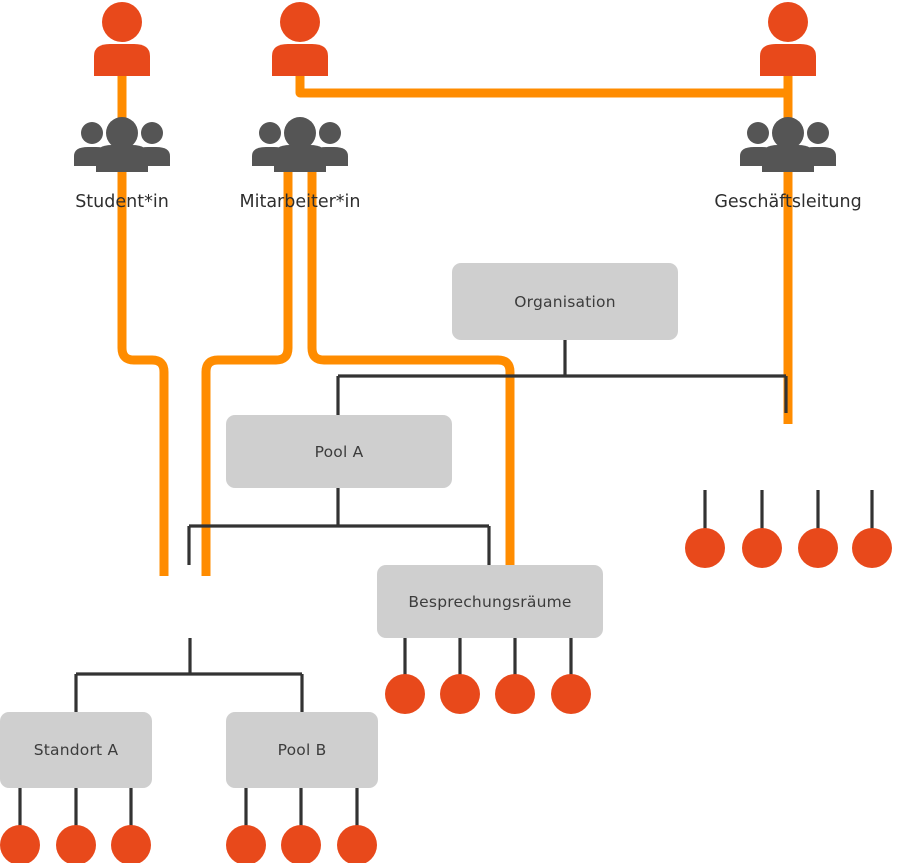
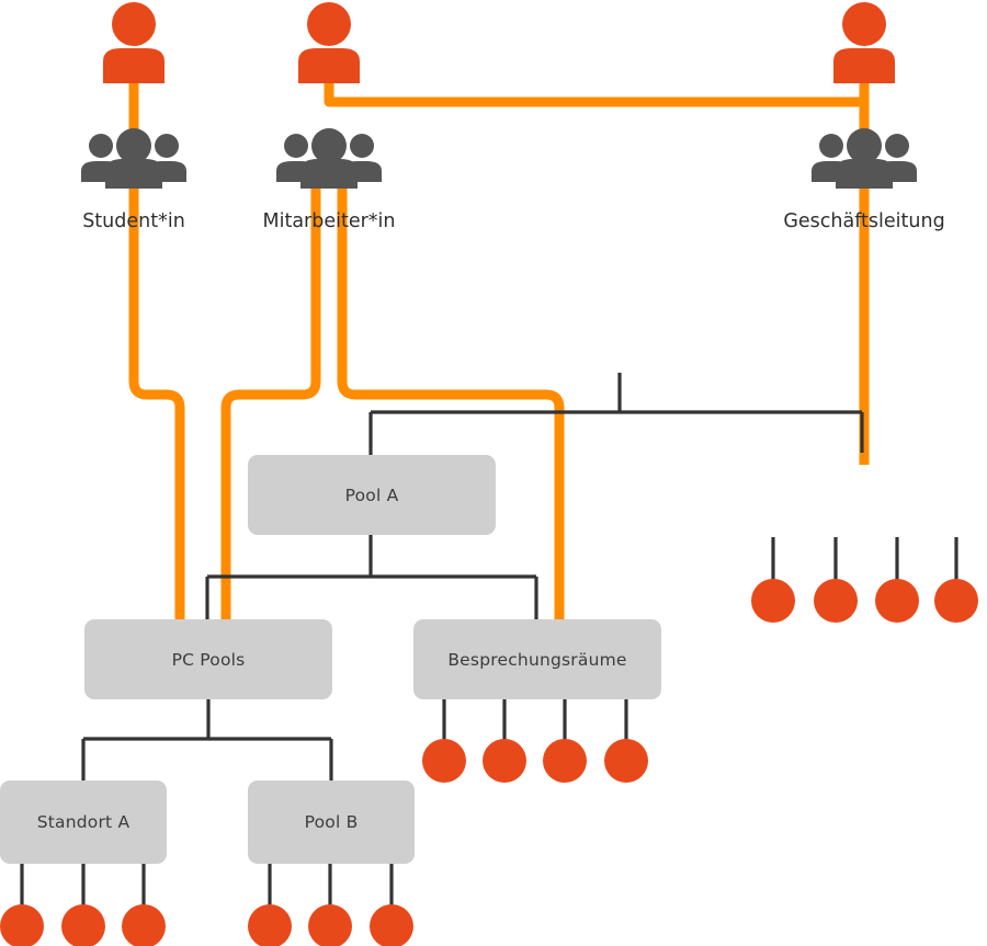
  Student*in
  Mitarbeiter*in
  Geschäftsleitung
- Organisation
  Pool A
+ PC Pools
  Besprechungsräume
  Standort A
  Pool B
